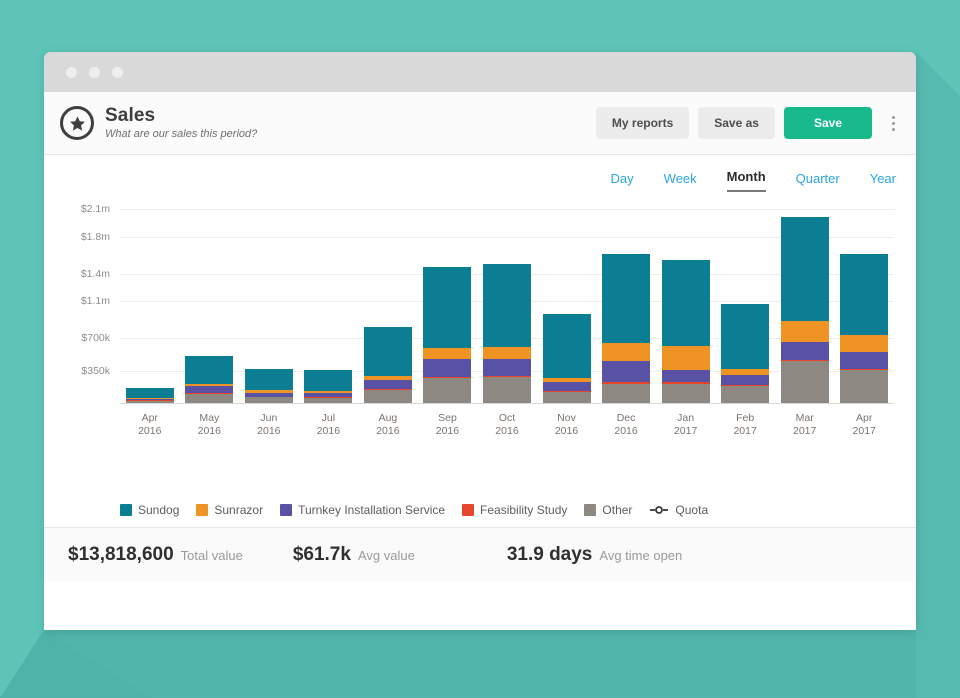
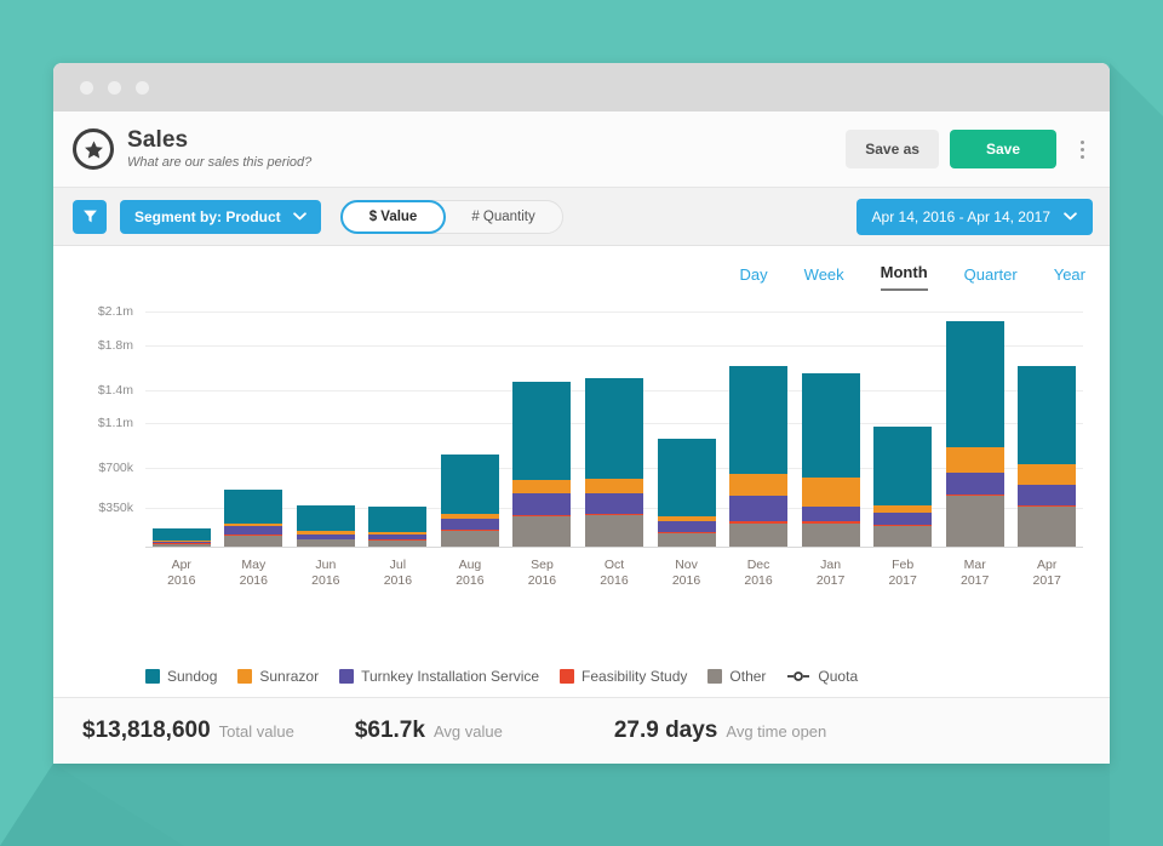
  Sales
  What are our sales this period?
- My reports
  Save as
  Save
+ Segment by: Product
+ $ Value
+ # Quantity
+ Apr 14, 2016 - Apr 14, 2017
  Day
  Week
  Month
  Quarter
  Year
  $350k
  $700k
  $1.1m
  $1.4m
  $1.8m
  $2.1m
  Apr
  2016
  May
  2016
  Jun
  2016
  Jul
  2016
  Aug
  2016
  Sep
  2016
  Oct
  2016
  Nov
  2016
  Dec
  2016
  Jan
  2017
  Feb
  2017
  Mar
  2017
  Apr
  2017
  Sundog
  Sunrazor
  Turnkey Installation Service
  Feasibility Study
  Other
  Quota
  $13,818,600
  Total value
  $61.7k
  Avg value
- 31.9 days
+ 27.9 days
  Avg time open
